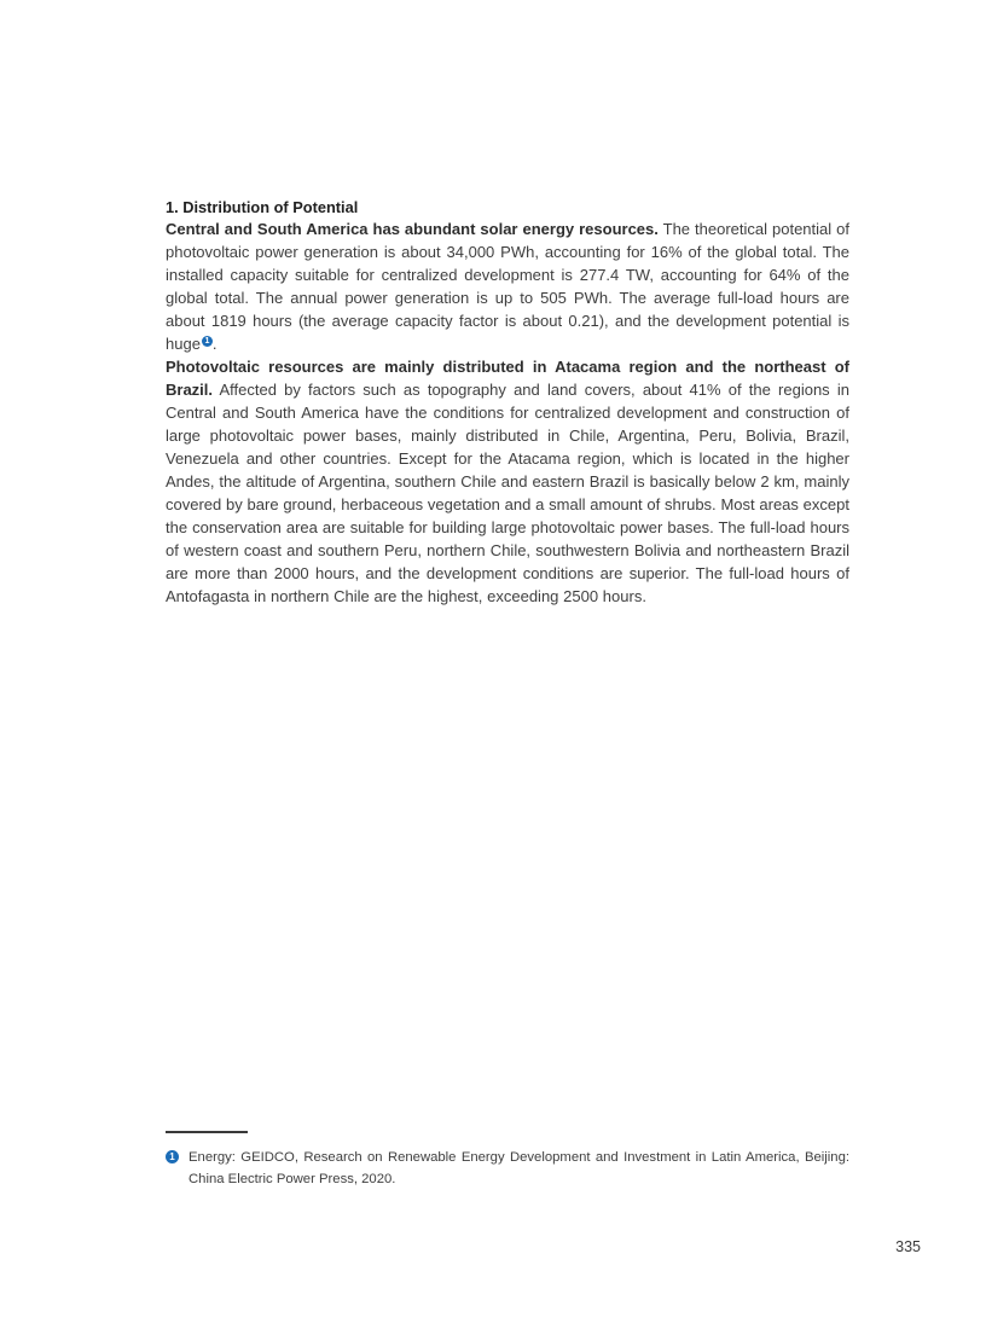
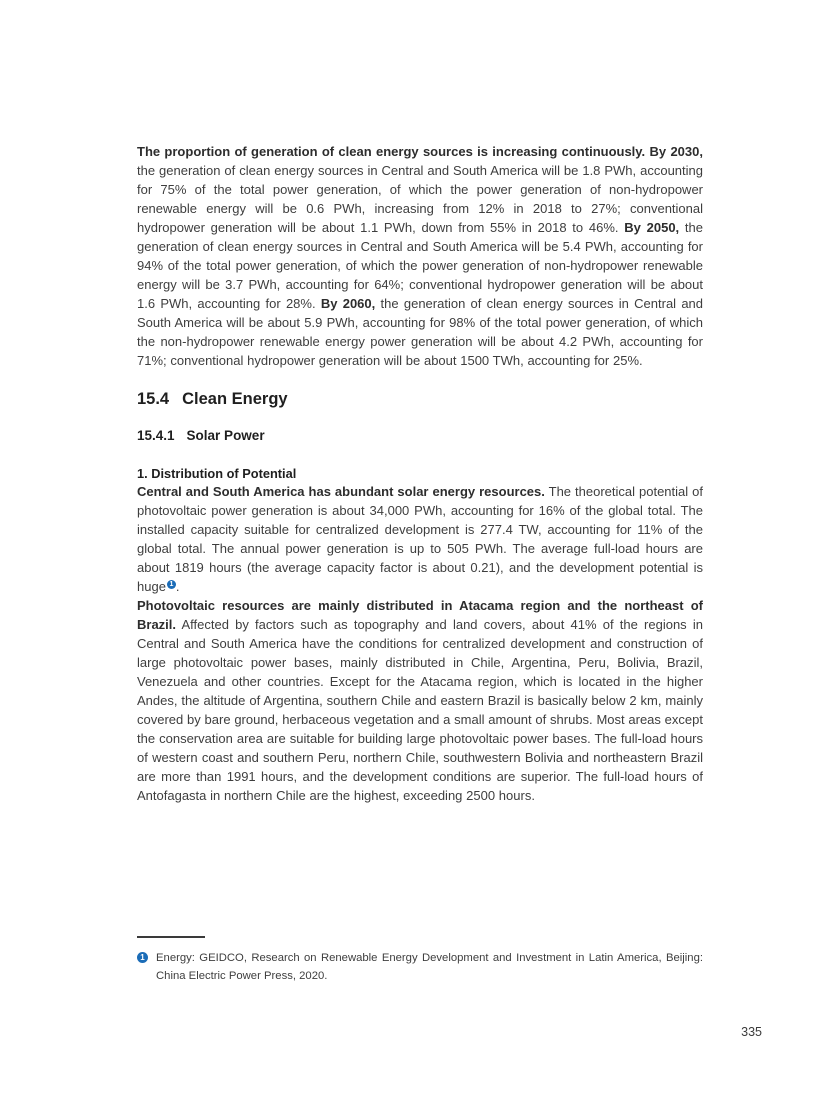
+ The proportion of generation of clean energy sources is increasing continuously. By 2030, the generation of clean energy sources in Central and South America will be 1.8 PWh, accounting for 75% of the total power generation, of which the power generation of non-hydropower renewable energy will be 0.6 PWh, increasing from 12% in 2018 to 27%; conventional hydropower generation will be about 1.1 PWh, down from 55% in 2018 to 46%. By 2050, the generation of clean energy sources in Central and South America will be 5.4 PWh, accounting for 94% of the total power generation, of which the power generation of non-hydropower renewable energy will be 3.7 PWh, accounting for 64%; conventional hydropower generation will be about 1.6 PWh, accounting for 28%. By 2060, the generation of clean energy sources in Central and South America will be about 5.9 PWh, accounting for 98% of the total power generation, of which the non-hydropower renewable energy power generation will be about 4.2 PWh, accounting for 71%; conventional hydropower generation will be about 1500 TWh, accounting for 25%.
+ 15.4 Clean Energy
+ 15.4.1 Solar Power
  1. Distribution of Potential
- Central and South America has abundant solar energy resources. The theoretical potential of photovoltaic power generation is about 34,000 PWh, accounting for 16% of the global total. The installed capacity suitable for centralized development is 277.4 TW, accounting for 64% of the global total. The annual power generation is up to 505 PWh. The average full-load hours are about 1819 hours (the average capacity factor is about 0.21), and the development potential is huge .
+ Central and South America has abundant solar energy resources. The theoretical potential of photovoltaic power generation is about 34,000 PWh, accounting for 16% of the global total. The installed capacity suitable for centralized development is 277.4 TW, accounting for 11% of the global total. The annual power generation is up to 505 PWh. The average full-load hours are about 1819 hours (the average capacity factor is about 0.21), and the development potential is huge .
- Photovoltaic resources are mainly distributed in Atacama region and the northeast of Brazil. Affected by factors such as topography and land covers, about 41% of the regions in Central and South America have the conditions for centralized development and construction of large photovoltaic power bases, mainly distributed in Chile, Argentina, Peru, Bolivia, Brazil, Venezuela and other countries. Except for the Atacama region, which is located in the higher Andes, the altitude of Argentina, southern Chile and eastern Brazil is basically below 2 km, mainly covered by bare ground, herbaceous vegetation and a small amount of shrubs. Most areas except the conservation area are suitable for building large photovoltaic power bases. The full-load hours of western coast and southern Peru, northern Chile, southwestern Bolivia and northeastern Brazil are more than 2000 hours, and the development conditions are superior. The full-load hours of Antofagasta in northern Chile are the highest, exceeding 2500 hours.
+ Photovoltaic resources are mainly distributed in Atacama region and the northeast of Brazil. Affected by factors such as topography and land covers, about 41% of the regions in Central and South America have the conditions for centralized development and construction of large photovoltaic power bases, mainly distributed in Chile, Argentina, Peru, Bolivia, Brazil, Venezuela and other countries. Except for the Atacama region, which is located in the higher Andes, the altitude of Argentina, southern Chile and eastern Brazil is basically below 2 km, mainly covered by bare ground, herbaceous vegetation and a small amount of shrubs. Most areas except the conservation area are suitable for building large photovoltaic power bases. The full-load hours of western coast and southern Peru, northern Chile, southwestern Bolivia and northeastern Brazil are more than 1991 hours, and the development conditions are superior. The full-load hours of Antofagasta in northern Chile are the highest, exceeding 2500 hours.
  1
  Energy: GEIDCO, Research on Renewable Energy Development and Investment in Latin America, Beijing: China Electric Power Press, 2020.
  335
